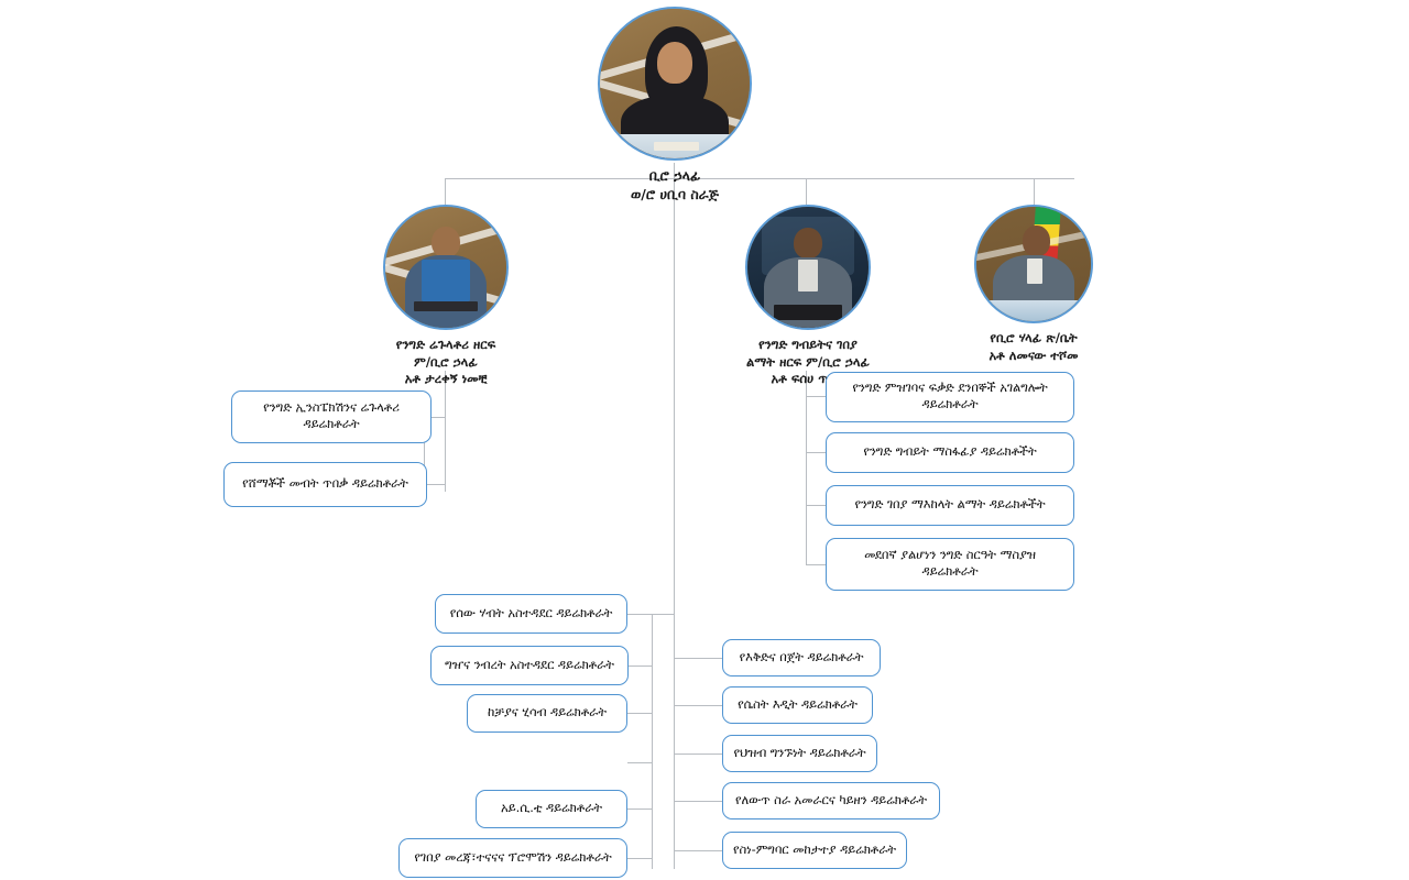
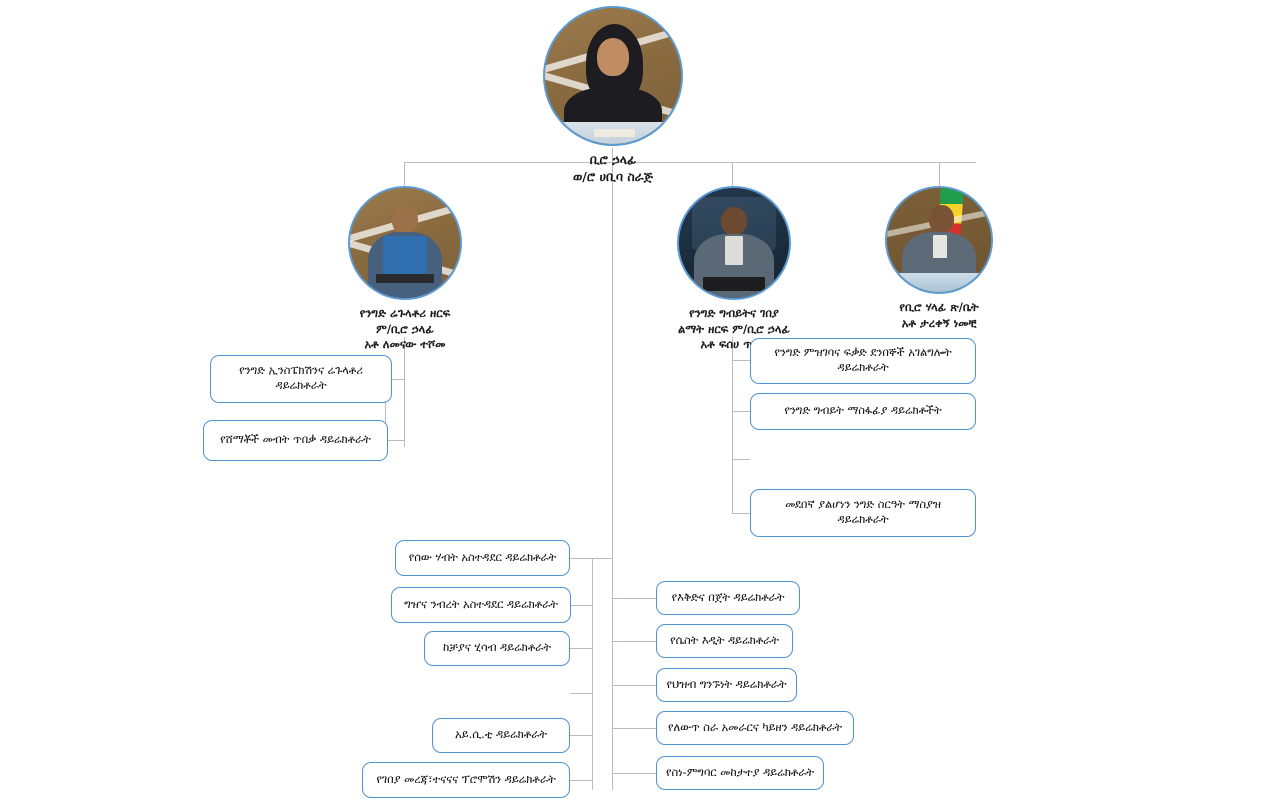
  ቢሮ ኃላፊ
  ወ/ሮ ሀቢባ ስራጅ
  የንግድ ሬጉላቶሪ ዘርፍ
  ም/ቢሮ ኃላፊ
- አቶ ታረቀኝ ነመቺ
+ አቶ ለመናው ተሾመ
  የንግድ ግብይትና ገበያ
  ልማት ዘርፍ ም/ቢሮ ኃላፊ
  አቶ ፍሰሀ ጥ
  የቢሮ ሃላፊ ጽ/ቤት
- አቶ ለመናው ተሾመ
+ አቶ ታረቀኝ ነመቺ
  የንግድ ኢንስፔክሽንና ሬጉላቶሪ ዳይሬክቶራት
  የሸማቾች መብት ጥበቃ ዳይሬክቶራት
  የንግድ ምዝገባና ፍቃድ ደንበኞች አገልግሎት ዳይሬክቶራት
  የንግድ ግብይት ማስፋፊያ ዳይሬክቶችት
- የንግድ ገበያ ማእከላት ልማት ዳይሬክቶችት
  መደበኛ ያልሆነን ንግድ ስርዓት ማስያዝ ዳይሬክቶራት
  የሰው ሃብት አስተዳደር ዳይሬክቶራት
  ግዠና ንብረት አስተዳደር ዳይሬክቶራት
  ከቻያና ሂሳብ ዳይሬክቶራት
  አይ.ሲ.ቲ ዳይሬክቶራት
  የገበያ መረጃ፣ተናናና ፕሮሞሽን ዳይሬክቶራት
  የእቅድና በጀት ዳይሬክቶራት
  የሴስት እዲት ዳይሬክቶራት
  የህዝብ ግንኙነት ዳይሬክቶራት
  የለውጥ ስራ አመራርና ካይዘን ዳይሬክቶራት
  የስነ-ምግባር መከታተያ ዳይሬክቶራት
